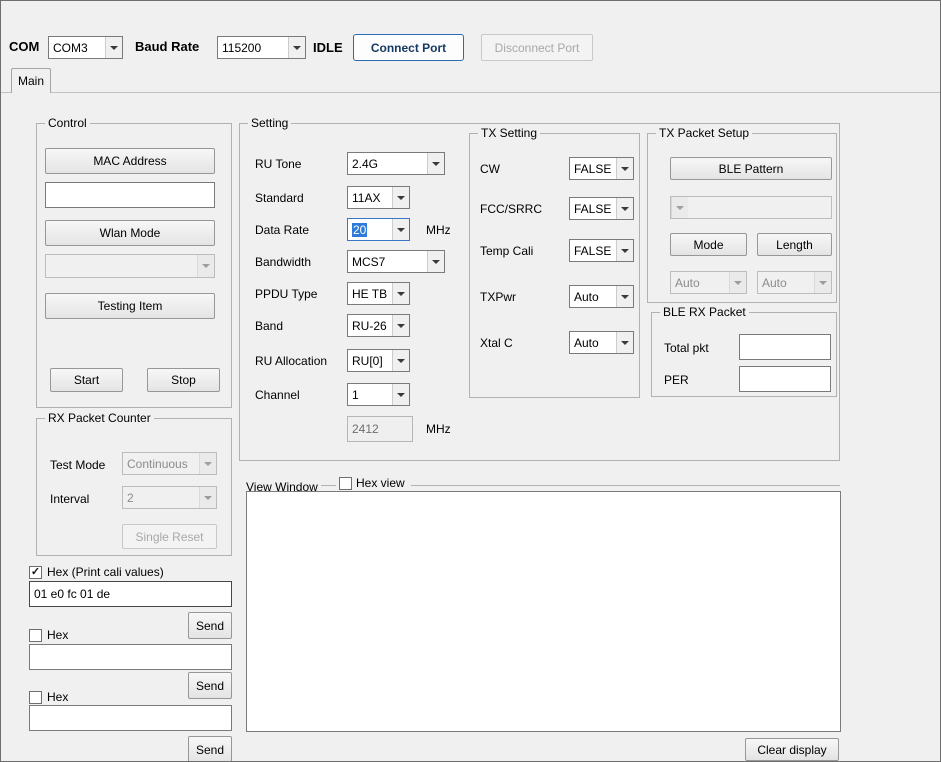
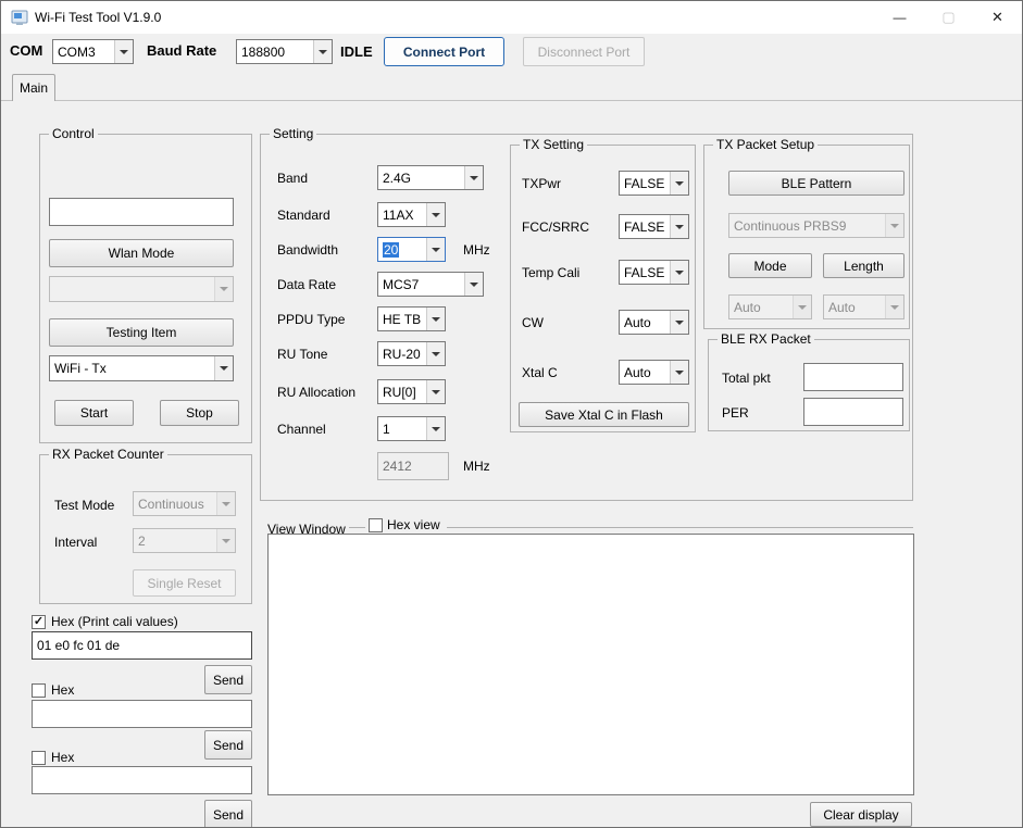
+ Wi-Fi Test Tool V1.9.0
+ —
+ ▢
+ ✕
  COM
  COM3
  Baud Rate
- 115200
+ 188800
  IDLE
  Connect Port
  Disconnect Port
  Main
  Control
- MAC Address
  Wlan Mode
  Testing Item
+ WiFi - Tx
  Start
  Stop
  RX Packet Counter
  Test Mode
  Continuous
  Interval
  2
  Single Reset
  ✓
  Hex (Print cali values)
  01 e0 fc 01 de
  Send
  Hex
  Send
  Hex
  Send
  Setting
- RU Tone
+ Band
  2.4G
  Standard
  11AX
- Data Rate
+ Bandwidth
  20
  MHz
- Bandwidth
+ Data Rate
  MCS7
  PPDU Type
  HE TB
- Band
+ RU Tone
- RU-26
+ RU-20
  RU Allocation
  RU[0]
  Channel
  1
  2412
  MHz
  TX Setting
- CW
+ TXPwr
  FALSE
  FCC/SRRC
  FALSE
  Temp Cali
  FALSE
- TXPwr
+ CW
  Auto
  Xtal C
  Auto
+ Save Xtal C in Flash
  TX Packet Setup
  BLE Pattern
+ Continuous PRBS9
  Mode
  Length
  Auto
  Auto
  BLE RX Packet
  Total pkt
  PER
  View Window
  Hex view
  Clear display
